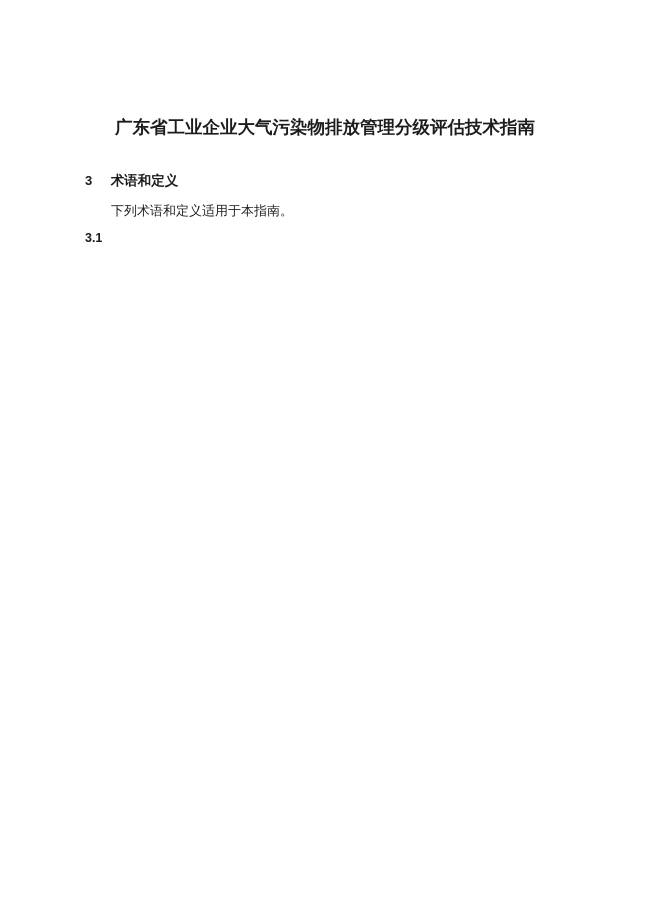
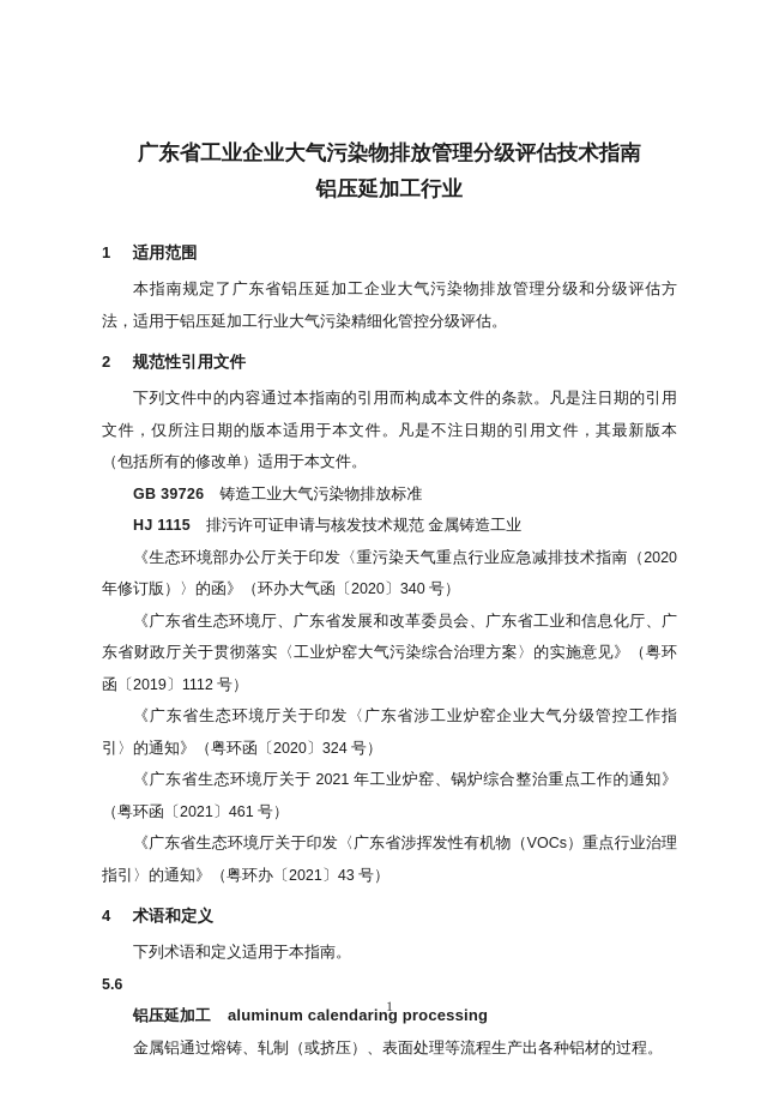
  广东省工业企业大气污染物排放管理分级评估技术指南
+ 铝压延加工行业
+ 1 适用范围
+ 本指南规定了广东省铝压延加工企业大气污染物排放管理分级和分级评估方法，适用于铝压延加工行业大气污染精细化管控分级评估。
+ 2 规范性引用文件
+ 下列文件中的内容通过本指南的引用而构成本文件的条款。凡是注日期的引用文件，仅所注日期的版本适用于本文件。凡是不注日期的引用文件，其最新版本（包括所有的修改单）适用于本文件。
+ GB 39726 铸造工业大气污染物排放标准
+ HJ 1115 排污许可证申请与核发技术规范 金属铸造工业
+ 《生态环境部办公厅关于印发〈重污染天气重点行业应急减排技术指南（2020 年修订版）〉的函》（环办大气函〔2020〕340 号）
+ 《广东省生态环境厅、广东省发展和改革委员会、广东省工业和信息化厅、广东省财政厅关于贯彻落实〈工业炉窑大气污染综合治理方案〉的实施意见》（粤环函〔2019〕1112 号）
+ 《广东省生态环境厅关于印发〈广东省涉工业炉窑企业大气分级管控工作指引〉的通知》（粤环函〔2020〕324 号）
+ 《广东省生态环境厅关于 2021 年工业炉窑、锅炉综合整治重点工作的通知》（粤环函〔2021〕461 号）
+ 《广东省生态环境厅关于印发〈广东省涉挥发性有机物（VOCs）重点行业治理指引〉的通知》（粤环办〔2021〕43 号）
- 3 术语和定义
+ 4 术语和定义
  下列术语和定义适用于本指南。
- 3.1
+ 5.6
+ 铝压延加工 aluminum calendaring processing
+ 金属铝通过熔铸、轧制（或挤压）、表面处理等流程生产出各种铝材的过程。
+ 1
